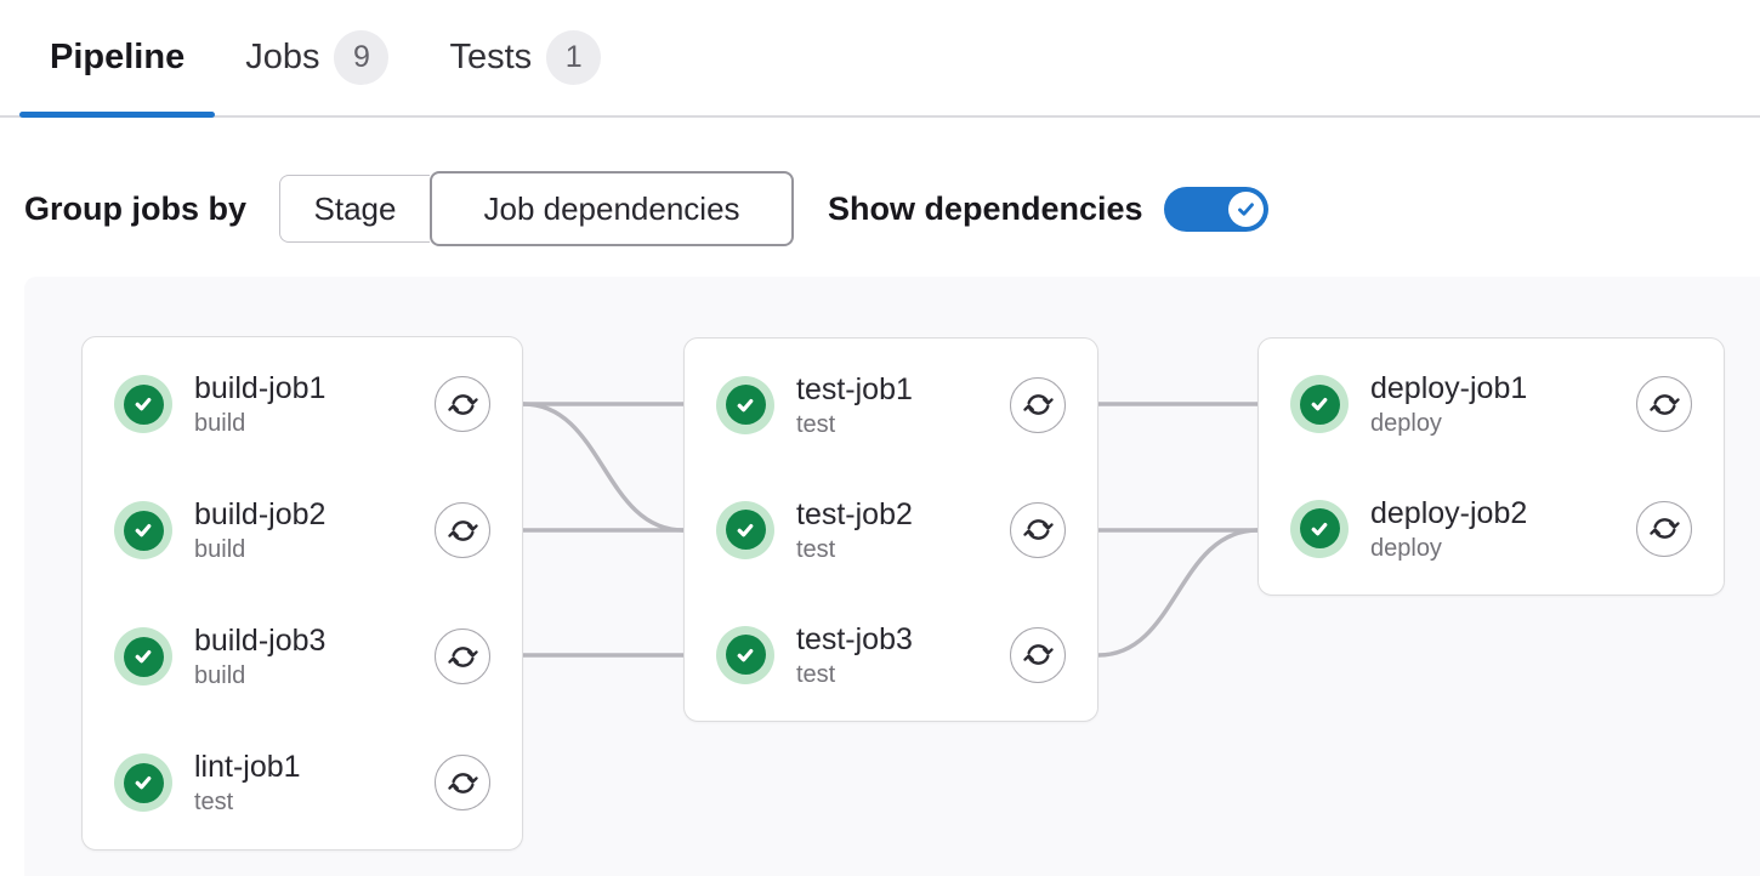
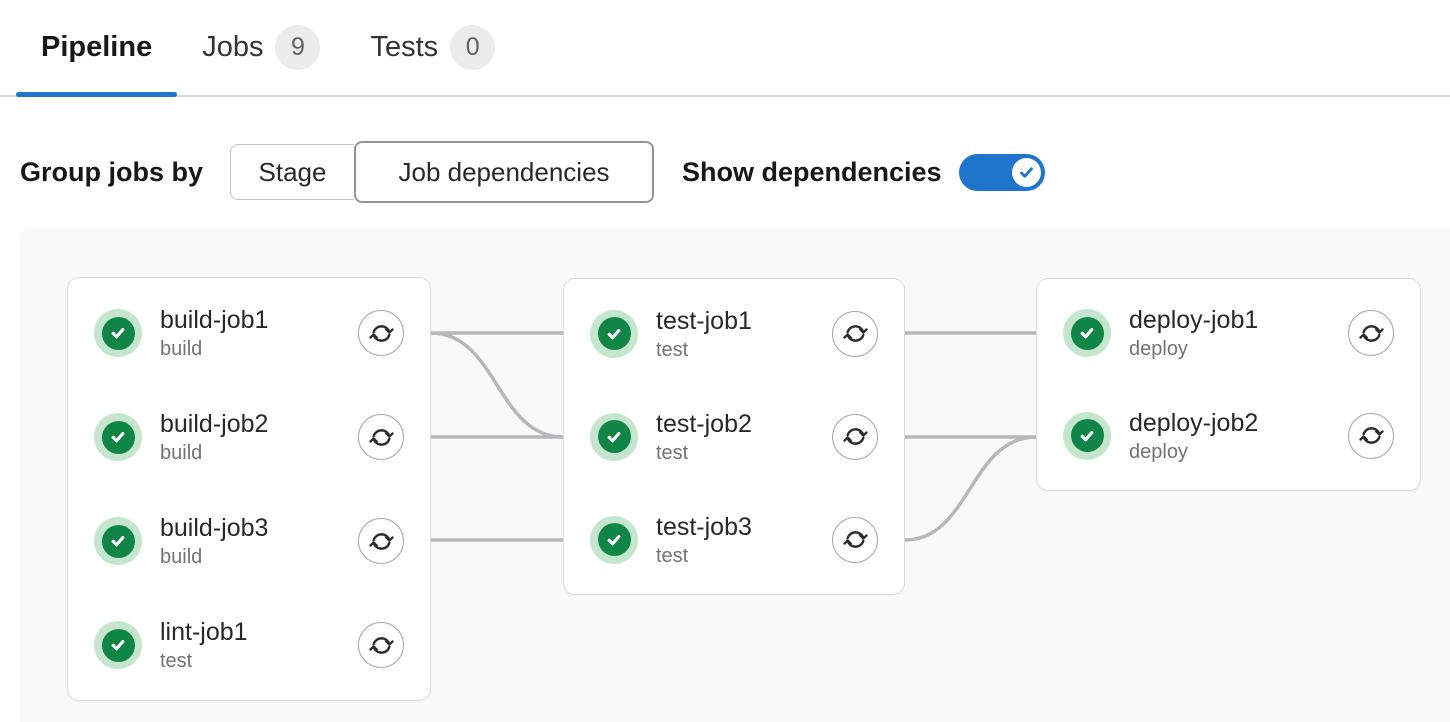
  Pipeline
  Jobs
  9
  Tests
- 1
+ 0
  Group jobs by
  Stage
  Job dependencies
  Show dependencies
  build-job1
  build
  build-job2
  build
  build-job3
  build
  lint-job1
  test
  test-job1
  test
  test-job2
  test
  test-job3
  test
  deploy-job1
  deploy
  deploy-job2
  deploy
